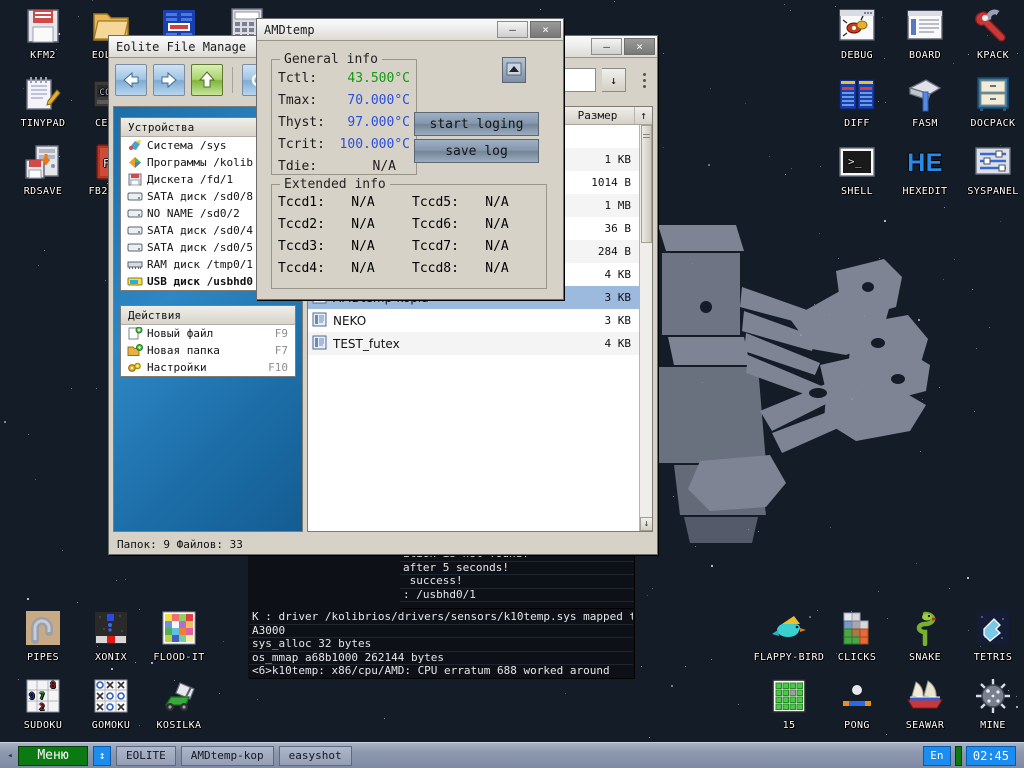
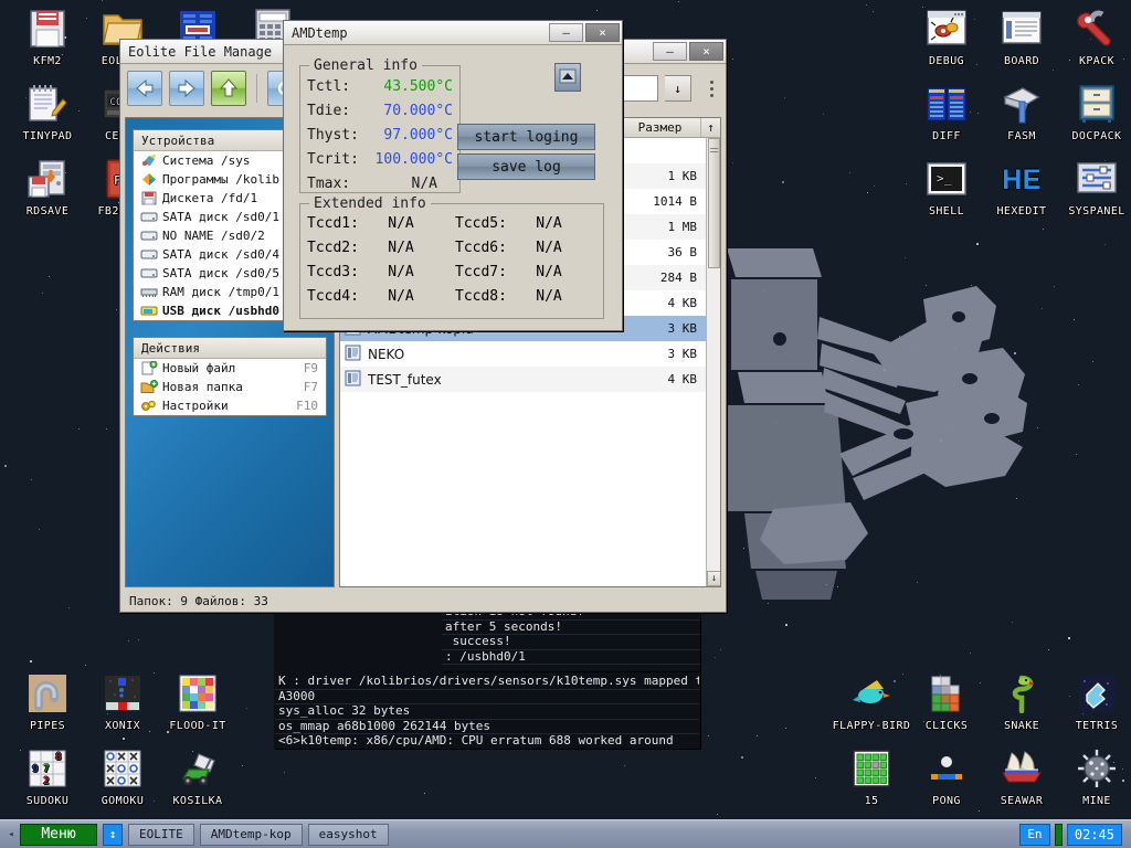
  after 5 seconds!
  success!
  : /usbhd0/1
  K : driver /kolibrios/drivers/sensors/k10temp.sys mapped t
  A3000
  sys_alloc 32 bytes
  os_mmap a68b1000 262144 bytes
  <6>k10temp: x86/cpu/AMD: CPU erratum 688 worked around
  Eolite File Manage
  –
  ×
  ↓
  Устройства
  Система /sys
  Программы /kolib
  Дискета /fd/1
- SATA диск /sd0/8
+ SATA диск /sd0/1
  NO NAME /sd0/2
  SATA диск /sd0/4
  SATA диск /sd0/5
  RAM диск /tmp0/1
  USB диск /usbhd0
  Действия
  Новый файл
  F9
  Новая папка
  F7
  Настройки
  F10
  Размер
  ↑
  1 KB
  1014 B
  1 MB
  36 B
  284 B
  4 KB
  3 KB
  NEKO
  3 KB
  TEST_futex
  4 KB
  ↓
  Папок: 9 Файлов: 33
  AMDtemp
  –
  ×
  General info
  Tctl:
  43.500°C
- Tmax:
+ Tdie:
  70.000°C
  Thyst:
  97.000°C
  Tcrit:
  100.000°C
- Tdie:
+ Tmax:
  N/A
  start loging
  save log
  Extended info
  Tccd1:
  N/A
  Tccd2:
  N/A
  Tccd3:
  N/A
  Tccd4:
  N/A
  Tccd5:
  N/A
  Tccd6:
  N/A
  Tccd7:
  N/A
  Tccd8:
  N/A
  KFM2
  TINYPAD
  RDSAVE
  DEBUG
  BOARD
  KPACK
  DIFF
  FASM
  DOCPACK
  >_
  SHELL
  HE
  HEXEDIT
  SYSPANEL
  PIPES
  XONIX
  FLOOD-IT
  8
  9
  7
  2
  SUDOKU
  GOMOKU
  KOSILKA
  FLAPPY-BIRD
  CLICKS
  SNAKE
  TETRIS
  15
  PONG
  SEAWAR
  MINE
  ◂
  Меню
  ↕
  EOLITE
  AMDtemp-kop
  easyshot
  En
  02:45
